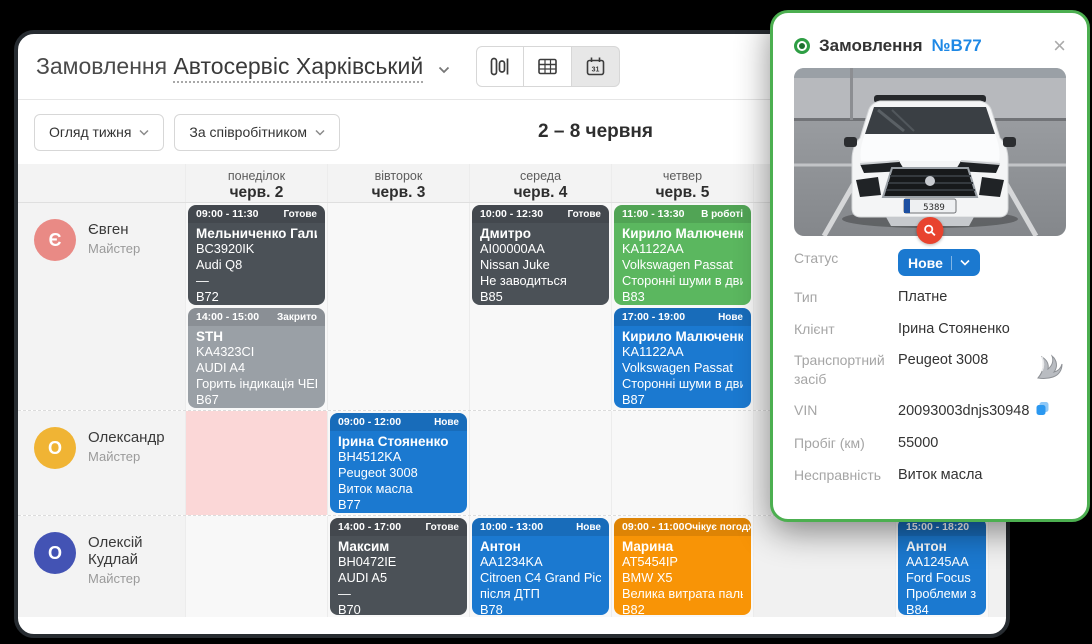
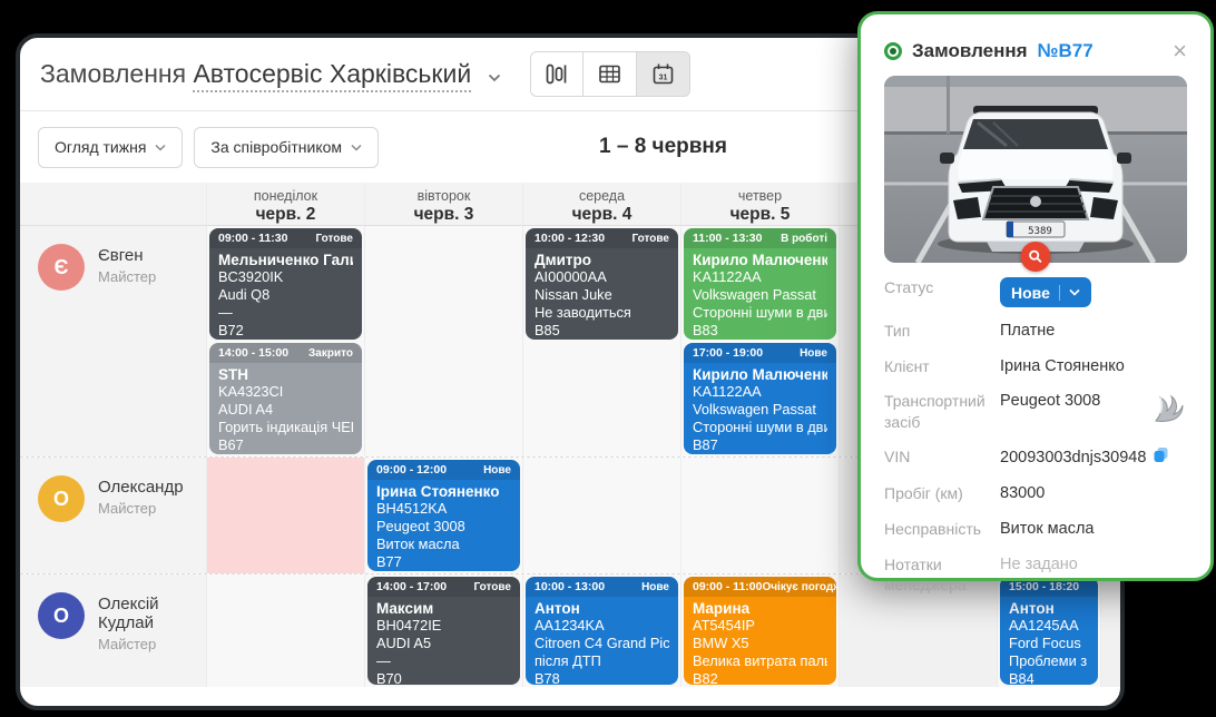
  Замовлення Автосервіс Харківський
  Огляд тижня
  За співробітником
- 2 – 8 червня
+ 1 – 8 червня
  понеділок
  черв. 2
  вівторок
  черв. 3
  середа
  черв. 4
  четвер
  черв. 5
  Є
  Євген
  Майстер
  09:00 - 11:30
  Готове
  Мельниченко Гал
  BC3920IK
  Audi Q8
  —
  B72
  14:00 - 15:00
  Закрито
  STH
  KA4323CI
  AUDI A4
  Горить індикація ЧЕ
  B67
  10:00 - 12:30
  Готове
  Дмитро
  AI00000AA
  Nissan Juke
  Не заводиться
  B85
  11:00 - 13:30
  В роботі
  Кирило Малюченк
  KA1122AA
  Volkswagen Passat
  Сторонні шуми в дв
  B83
  17:00 - 19:00
  Нове
  Кирило Малюченк
  KA1122AA
  Volkswagen Passat
  Сторонні шуми в дв
  B87
  О
  Олександр
  Майстер
  09:00 - 12:00
  Нове
  Ірина Стояненко
  BH4512KA
  Peugeot 3008
  Виток масла
  B77
  О
  Олексій Кудлай
  Майстер
  14:00 - 17:00
  Готове
  Максим
  BH0472IE
  AUDI A5
  —
  B70
  10:00 - 13:00
  Нове
  Антон
  AA1234KA
  Citroen C4 Grand Pic
  після ДТП
  B78
  09:00 - 11:00
  Марина
  AT5454IP
  BMW X5
  Велика витрата пал
  B82
  15:00 - 18:20
  Антон
  AA1245AA
  Ford Focus
  Проблеми з
  B84
  Замовлення
  №B77
  ×
  5389
  Статус
  Нове
  Тип
  Платне
  Клієнт
  Ірина Стояненко
  Транспортний засіб
  Peugeot 3008
  VIN
  20093003dnjs30948
  Пробіг (км)
- 55000
+ 83000
  Несправність
  Виток масла
+ Нотатки менеджера
+ Не задано
